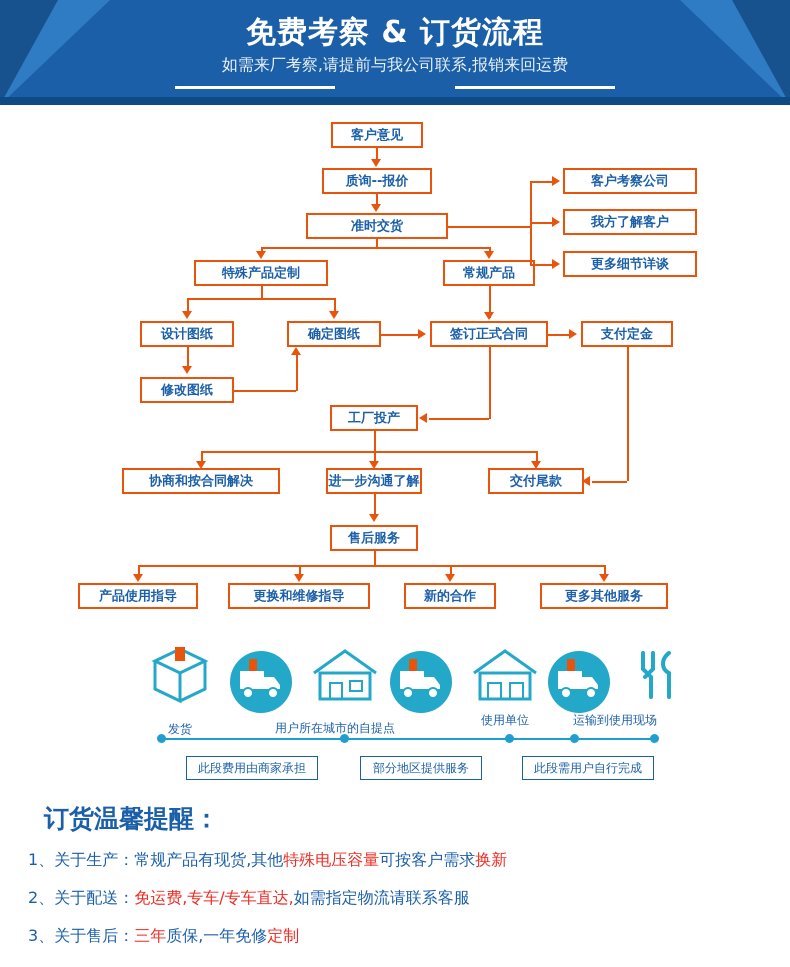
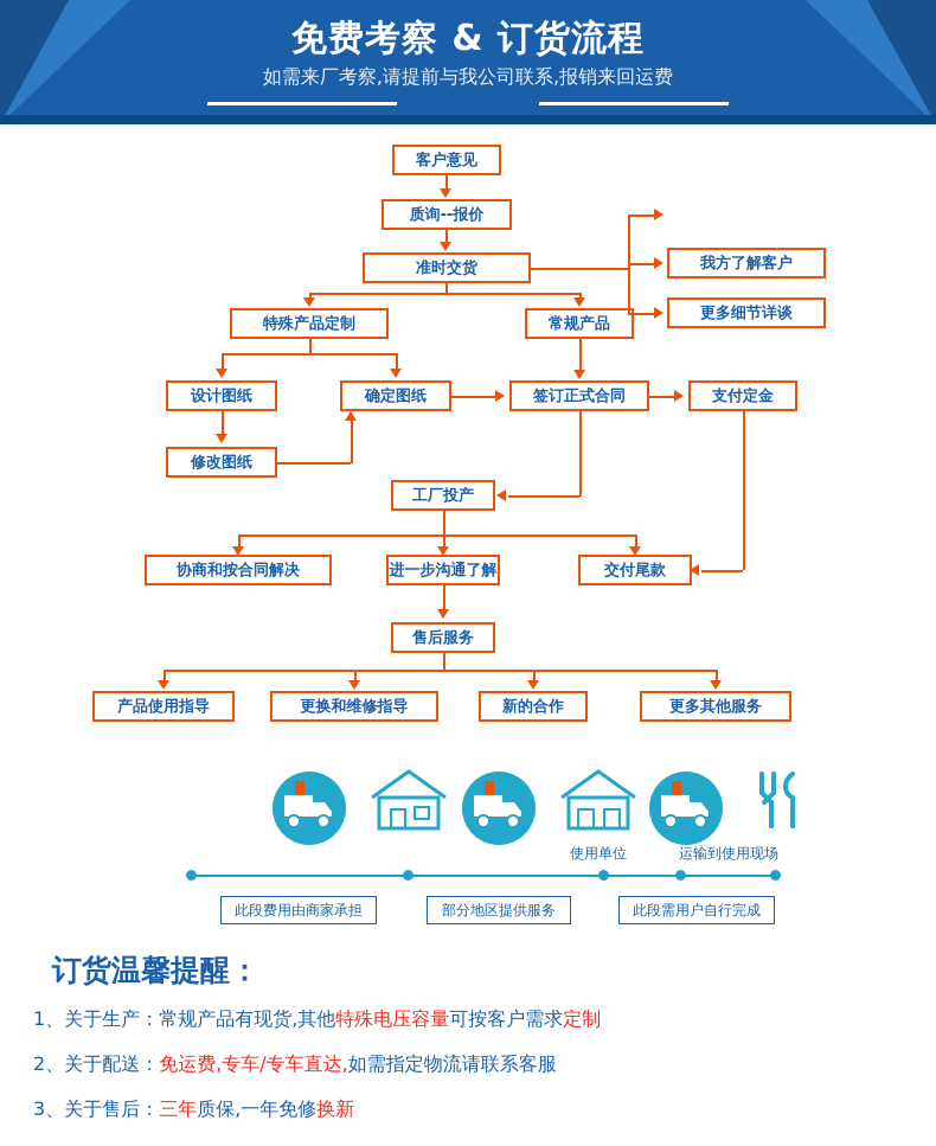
  免费考察 & 订货流程
  如需来厂考察,请提前与我公司联系,报销来回运费
  客户意见
  质询--报价
  准时交货
- 客户考察公司
  我方了解客户
  更多细节详谈
  特殊产品定制
  常规产品
  设计图纸
  确定图纸
  签订正式合同
  支付定金
  修改图纸
  工厂投产
  协商和按合同解决
  进一步沟通了解
  交付尾款
  售后服务
  产品使用指导
  更换和维修指导
  新的合作
  更多其他服务
- 发货
- 用户所在城市的自提点
  使用单位
  运输到使用现场
  此段费用由商家承担
  部分地区提供服务
  此段需用户自行完成
  订货温馨提醒：
- 1、关于生产：常规产品有现货,其他特殊电压容量可按客户需求换新
+ 1、关于生产：常规产品有现货,其他特殊电压容量可按客户需求定制
  2、关于配送：免运费,专车/专车直达,如需指定物流请联系客服
- 3、关于售后：三年质保,一年免修定制
+ 3、关于售后：三年质保,一年免修换新
